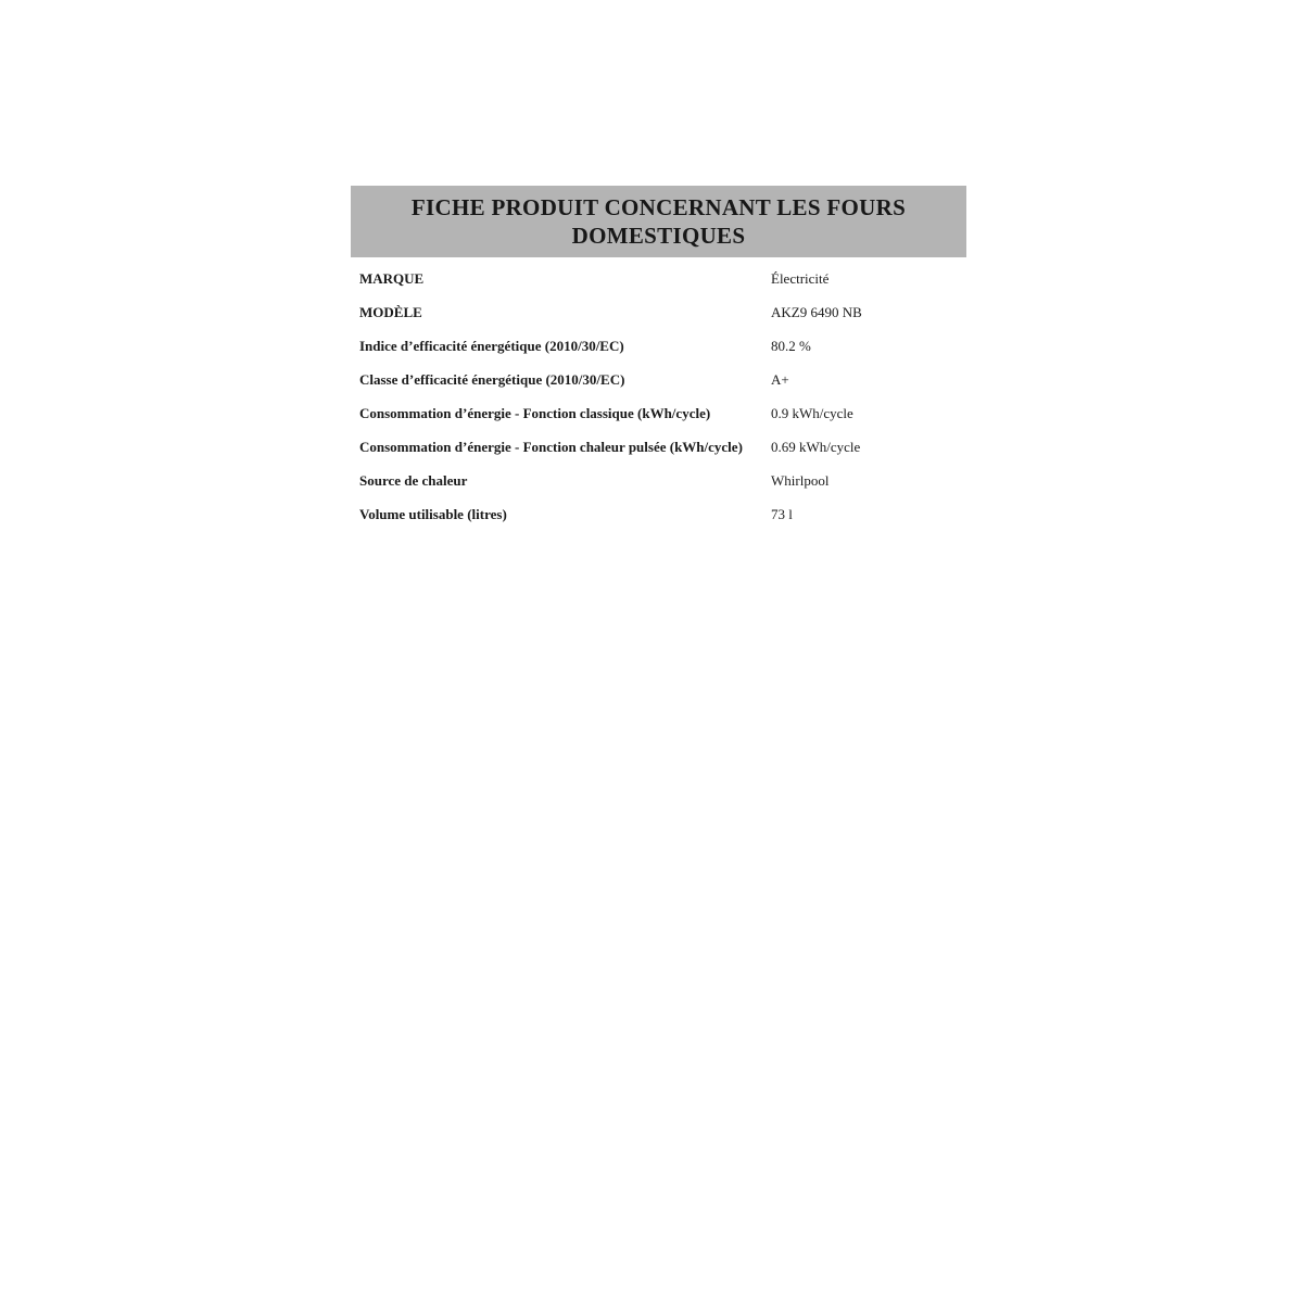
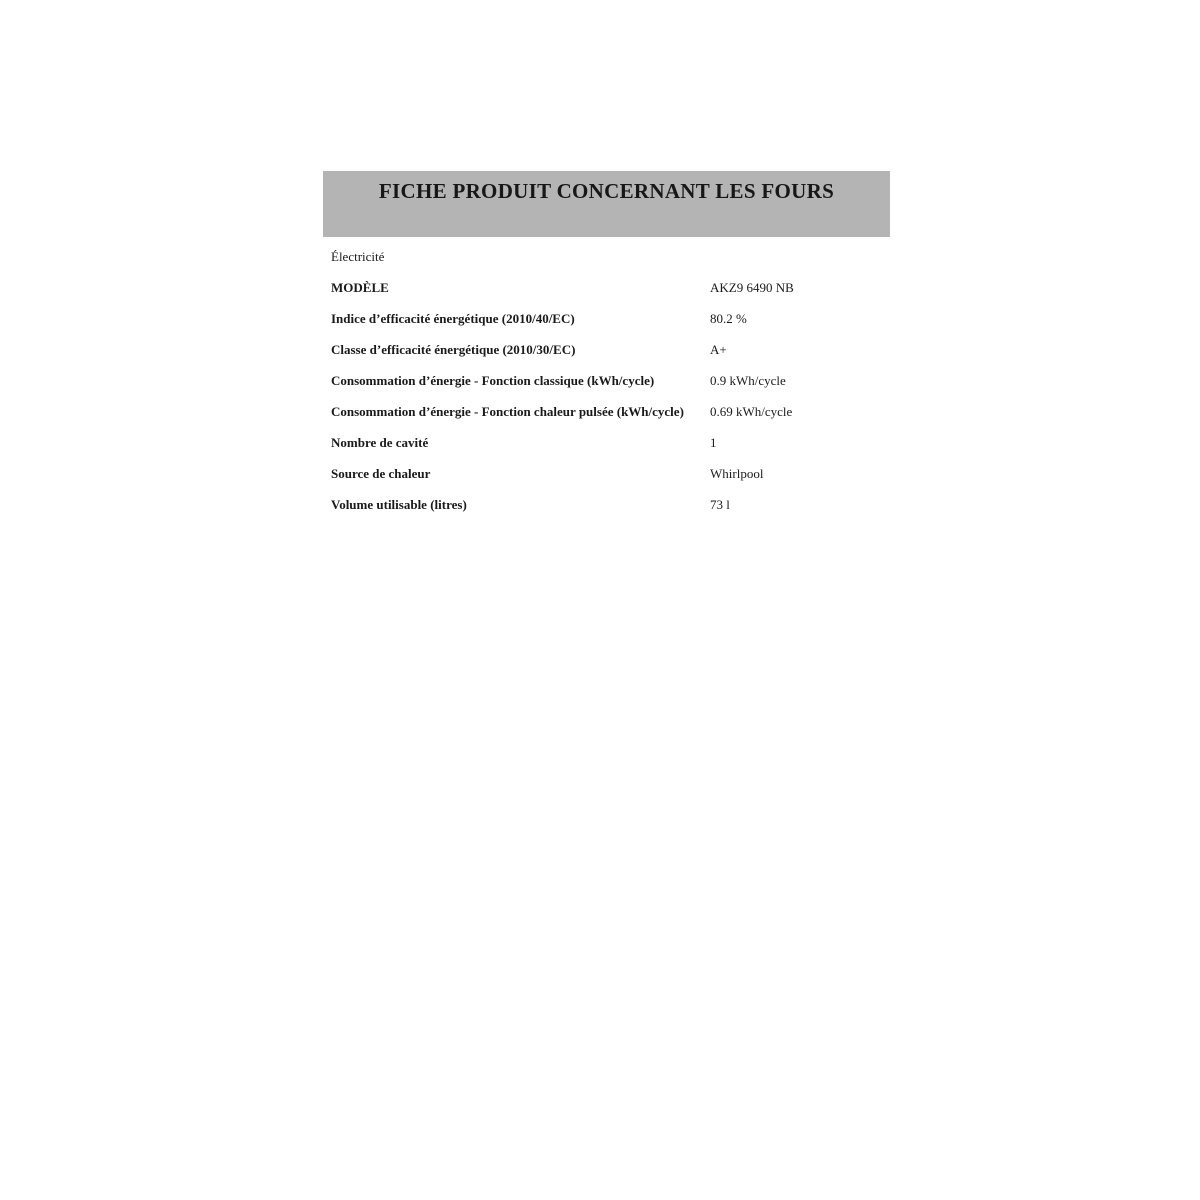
  FICHE PRODUIT CONCERNANT LES FOURS
- DOMESTIQUES
- MARQUE
  Électricité
  MODÈLE
  AKZ9 6490 NB
- Indice d’efficacité énergétique (2010/30/EC)
+ Indice d’efficacité énergétique (2010/40/EC)
  80.2 %
  Classe d’efficacité énergétique (2010/30/EC)
  A+
  Consommation d’énergie - Fonction classique (kWh/cycle)
  0.9 kWh/cycle
  Consommation d’énergie - Fonction chaleur pulsée (kWh/cycle)
  0.69 kWh/cycle
+ Nombre de cavité
+ 1
  Source de chaleur
  Whirlpool
  Volume utilisable (litres)
  73 l
